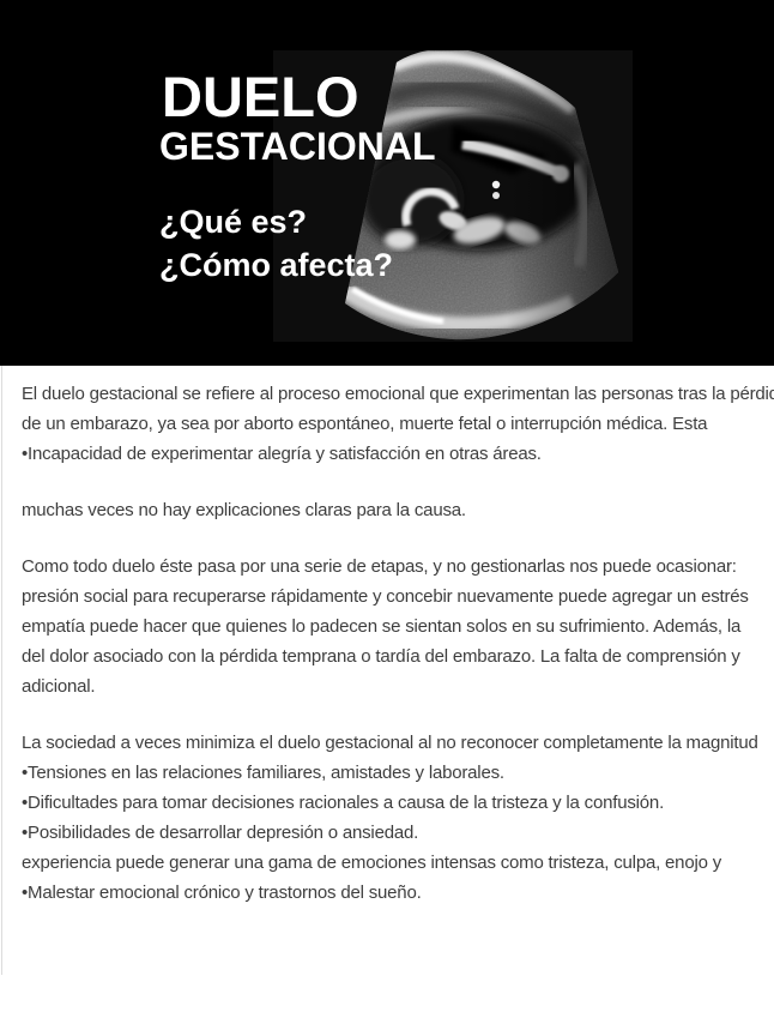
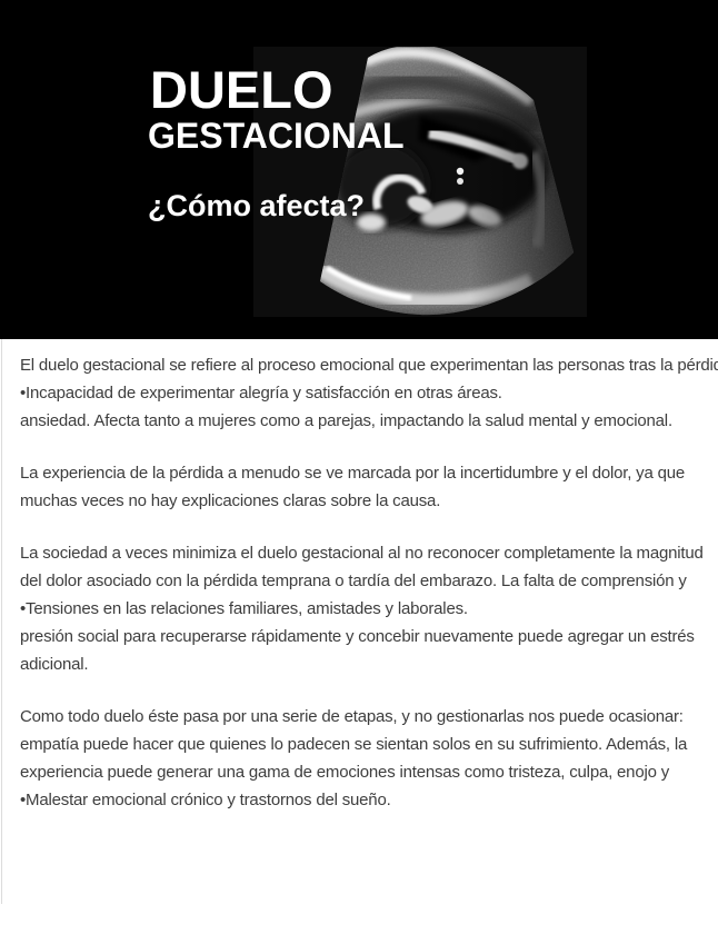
  DUELO
  GESTACIONAL
- ¿Qué es?
  ¿Cómo afecta?
  El duelo gestacional se refiere al proceso emocional que experimentan las personas tras la pérdi
- de un embarazo, ya sea por aborto espontáneo, muerte fetal o interrupción médica. Esta
  •Incapacidad de experimentar alegría y satisfacción en otras áreas.
+ ansiedad. Afecta tanto a mujeres como a parejas, impactando la salud mental y emocional.
+ La experiencia de la pérdida a menudo se ve marcada por la incertidumbre y el dolor, ya que
- muchas veces no hay explicaciones claras para la causa.
+ muchas veces no hay explicaciones claras sobre la causa.
- Como todo duelo éste pasa por una serie de etapas, y no gestionarlas nos puede ocasionar:
+ La sociedad a veces minimiza el duelo gestacional al no reconocer completamente la magnitud
- presión social para recuperarse rápidamente y concebir nuevamente puede agregar un estrés
+ del dolor asociado con la pérdida temprana o tardía del embarazo. La falta de comprensión y
- empatía puede hacer que quienes lo padecen se sientan solos en su sufrimiento. Además, la
+ •Tensiones en las relaciones familiares, amistades y laborales.
- del dolor asociado con la pérdida temprana o tardía del embarazo. La falta de comprensión y
+ presión social para recuperarse rápidamente y concebir nuevamente puede agregar un estrés
  adicional.
- La sociedad a veces minimiza el duelo gestacional al no reconocer completamente la magnitud
+ Como todo duelo éste pasa por una serie de etapas, y no gestionarlas nos puede ocasionar:
- •Tensiones en las relaciones familiares, amistades y laborales.
+ empatía puede hacer que quienes lo padecen se sientan solos en su sufrimiento. Además, la
- •Dificultades para tomar decisiones racionales a causa de la tristeza y la confusión.
- •Posibilidades de desarrollar depresión o ansiedad.
  experiencia puede generar una gama de emociones intensas como tristeza, culpa, enojo y
  •Malestar emocional crónico y trastornos del sueño.
